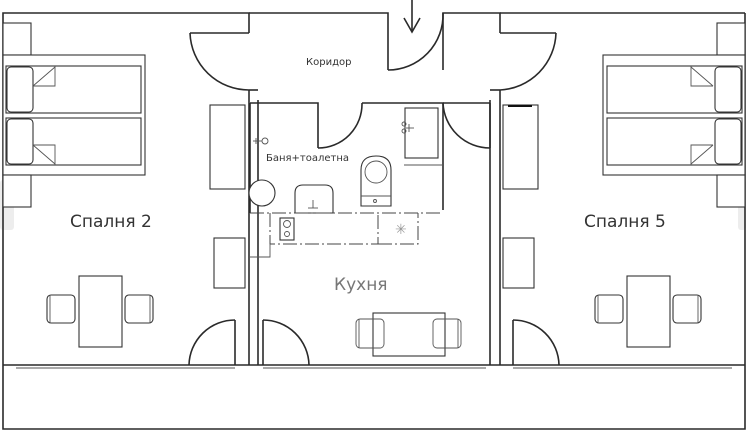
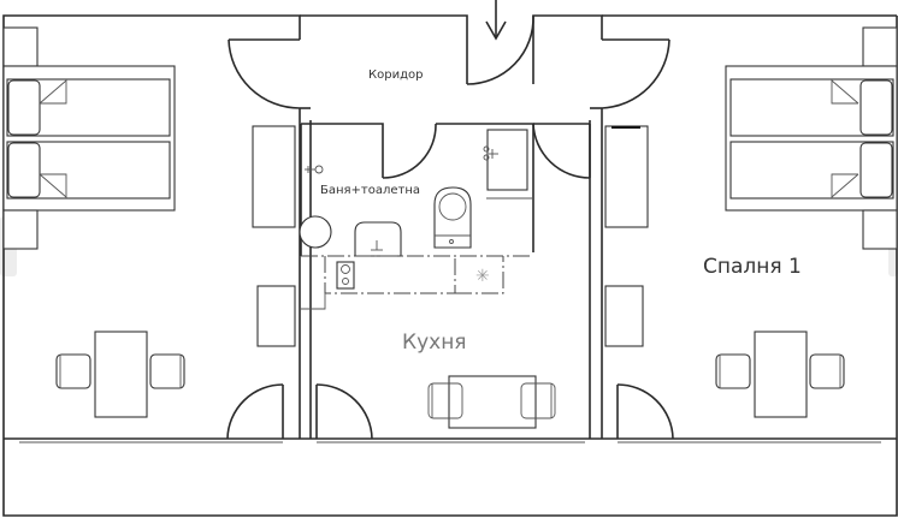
  ✳
  Коридор
  Баня+тоалетна
- Спалня 2
- Спалня 5
+ Спалня 1
  Кухня
